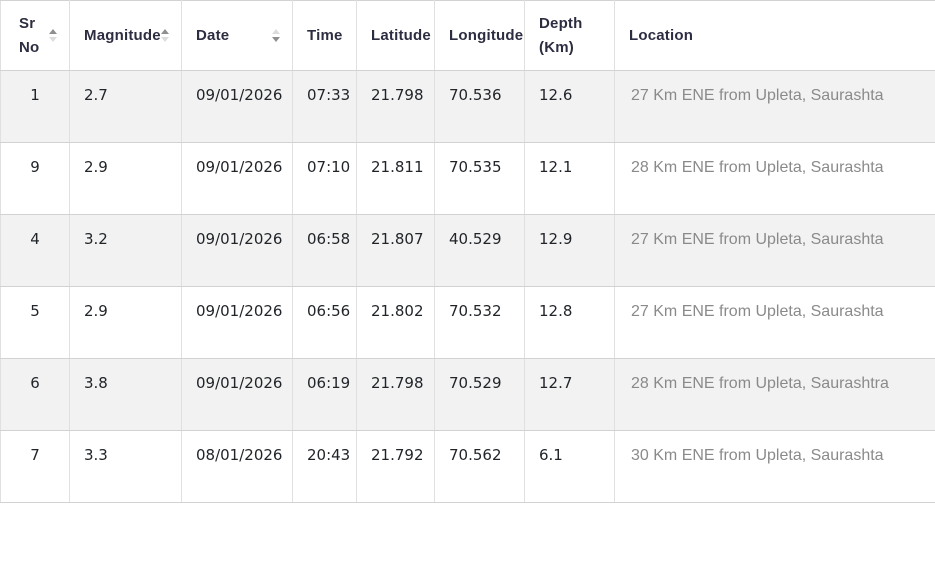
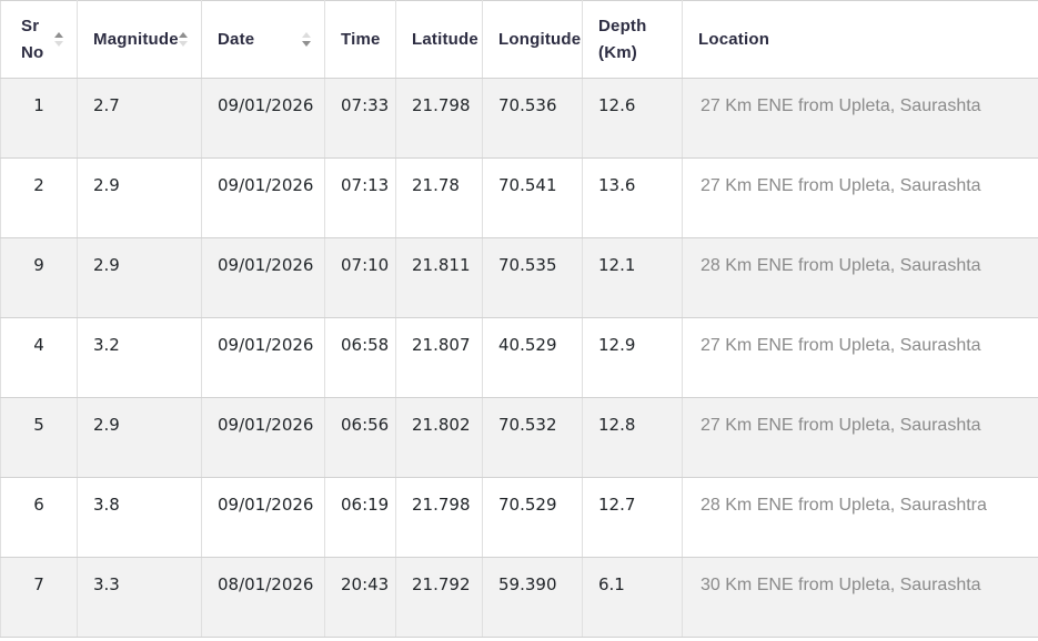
  Sr No	Magnitude	Date	Time	Latitude	Longitude	Depth (Km)	Location
  1	2.7	09/01/2026	07:33	21.798	70.536	12.6	27 Km ENE from Upleta, Saurashta
+ 2	2.9	09/01/2026	07:13	21.78	70.541	13.6	27 Km ENE from Upleta, Saurashta
  9	2.9	09/01/2026	07:10	21.811	70.535	12.1	28 Km ENE from Upleta, Saurashta
  4	3.2	09/01/2026	06:58	21.807	40.529	12.9	27 Km ENE from Upleta, Saurashta
  5	2.9	09/01/2026	06:56	21.802	70.532	12.8	27 Km ENE from Upleta, Saurashta
  6	3.8	09/01/2026	06:19	21.798	70.529	12.7	28 Km ENE from Upleta, Saurashtra
- 7	3.3	08/01/2026	20:43	21.792	70.562	6.1	30 Km ENE from Upleta, Saurashta
+ 7	3.3	08/01/2026	20:43	21.792	59.390	6.1	30 Km ENE from Upleta, Saurashta
